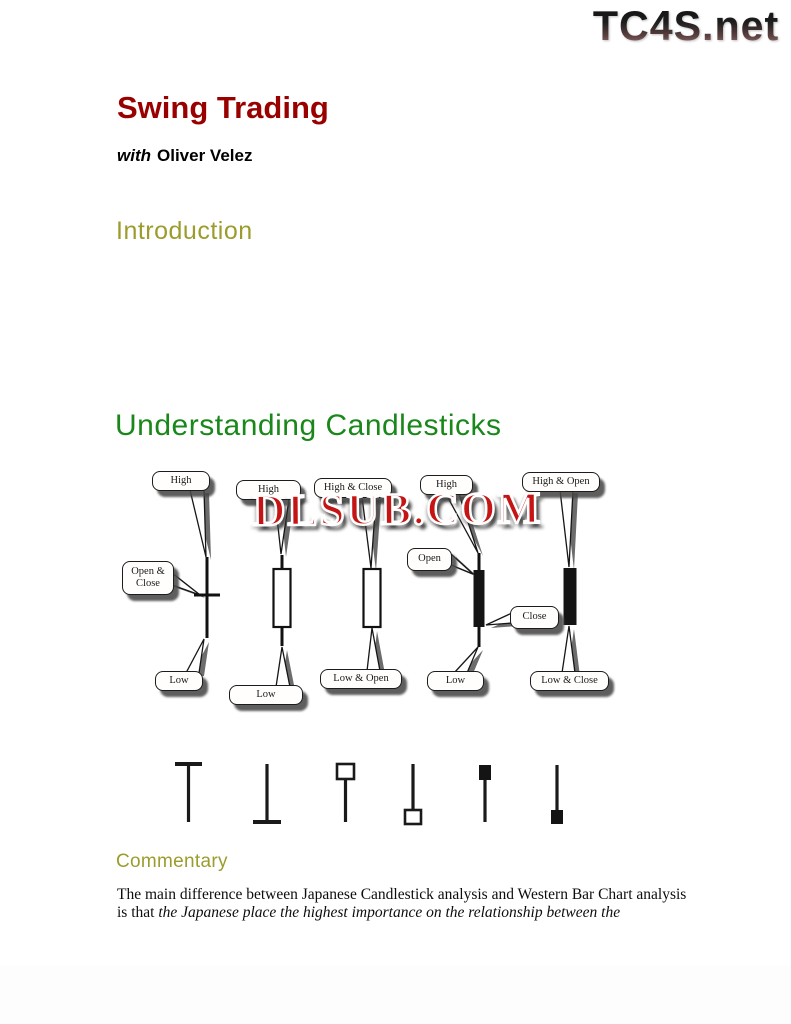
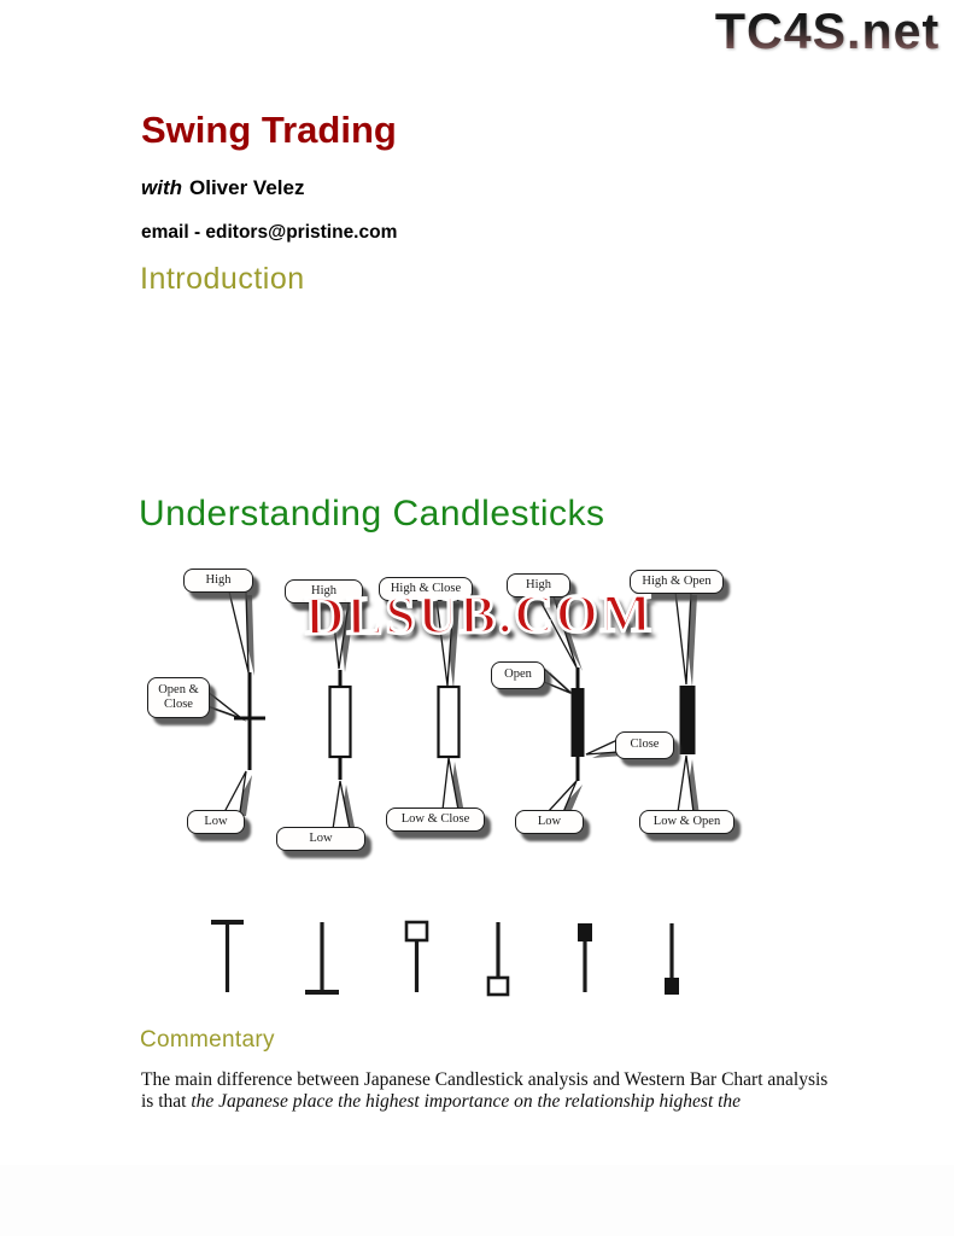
  TC4S.net
  Swing Trading
  with Oliver Velez
+ email - editors@pristine.com
  Introduction
  Understanding Candlesticks
  High
  Open & Close
  Low
  High
  Low
  High & Close
- Low & Open
+ Low & Close
  High
  Open
  Close
  Low
  High & Open
- Low & Close
+ Low & Open
  DLSUB.COM
  Commentary
- The main difference between Japanese Candlestick analysis and Western Bar Chart analysis is that the Japanese place the highest importance on the relationship between the
+ The main difference between Japanese Candlestick analysis and Western Bar Chart analysis is that the Japanese place the highest importance on the relationship highest the
